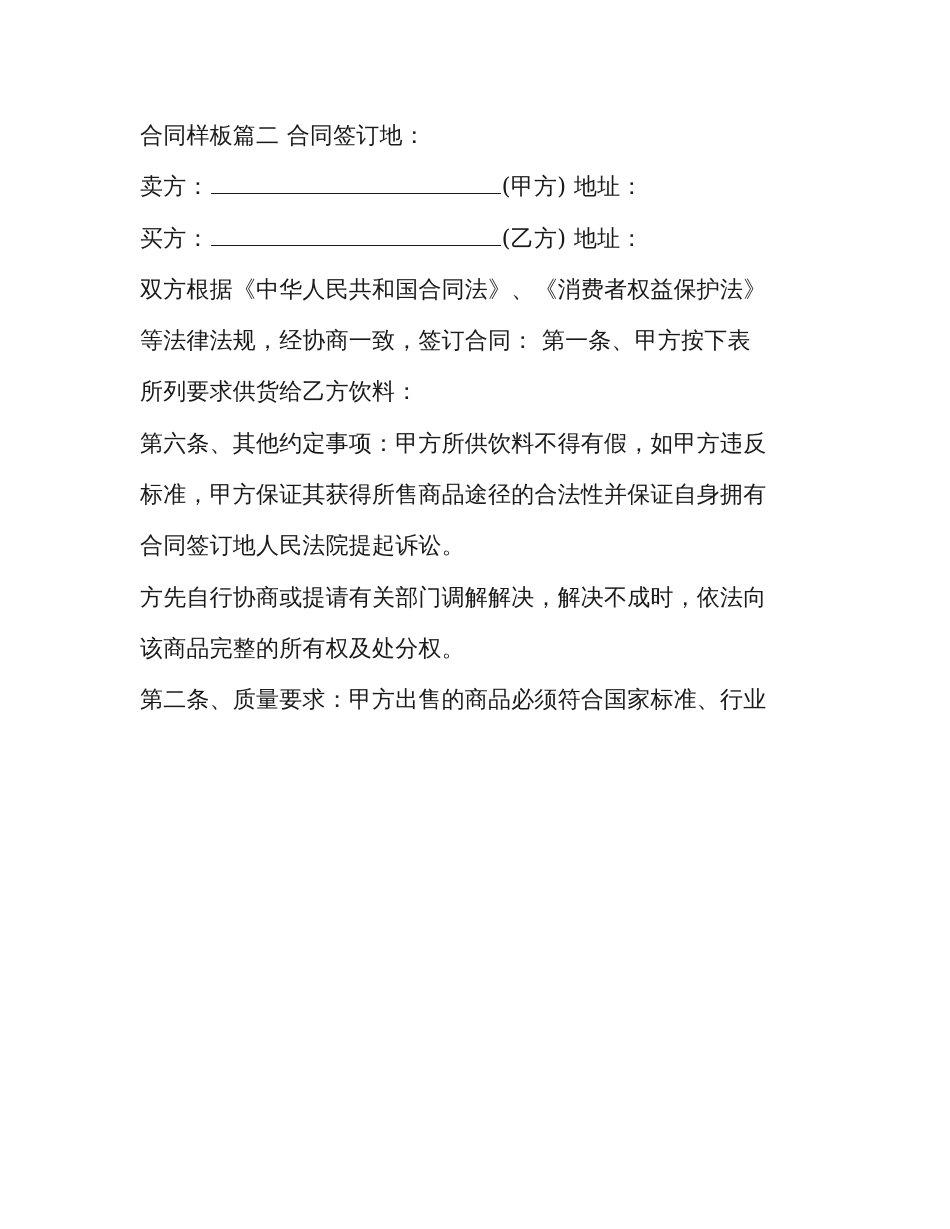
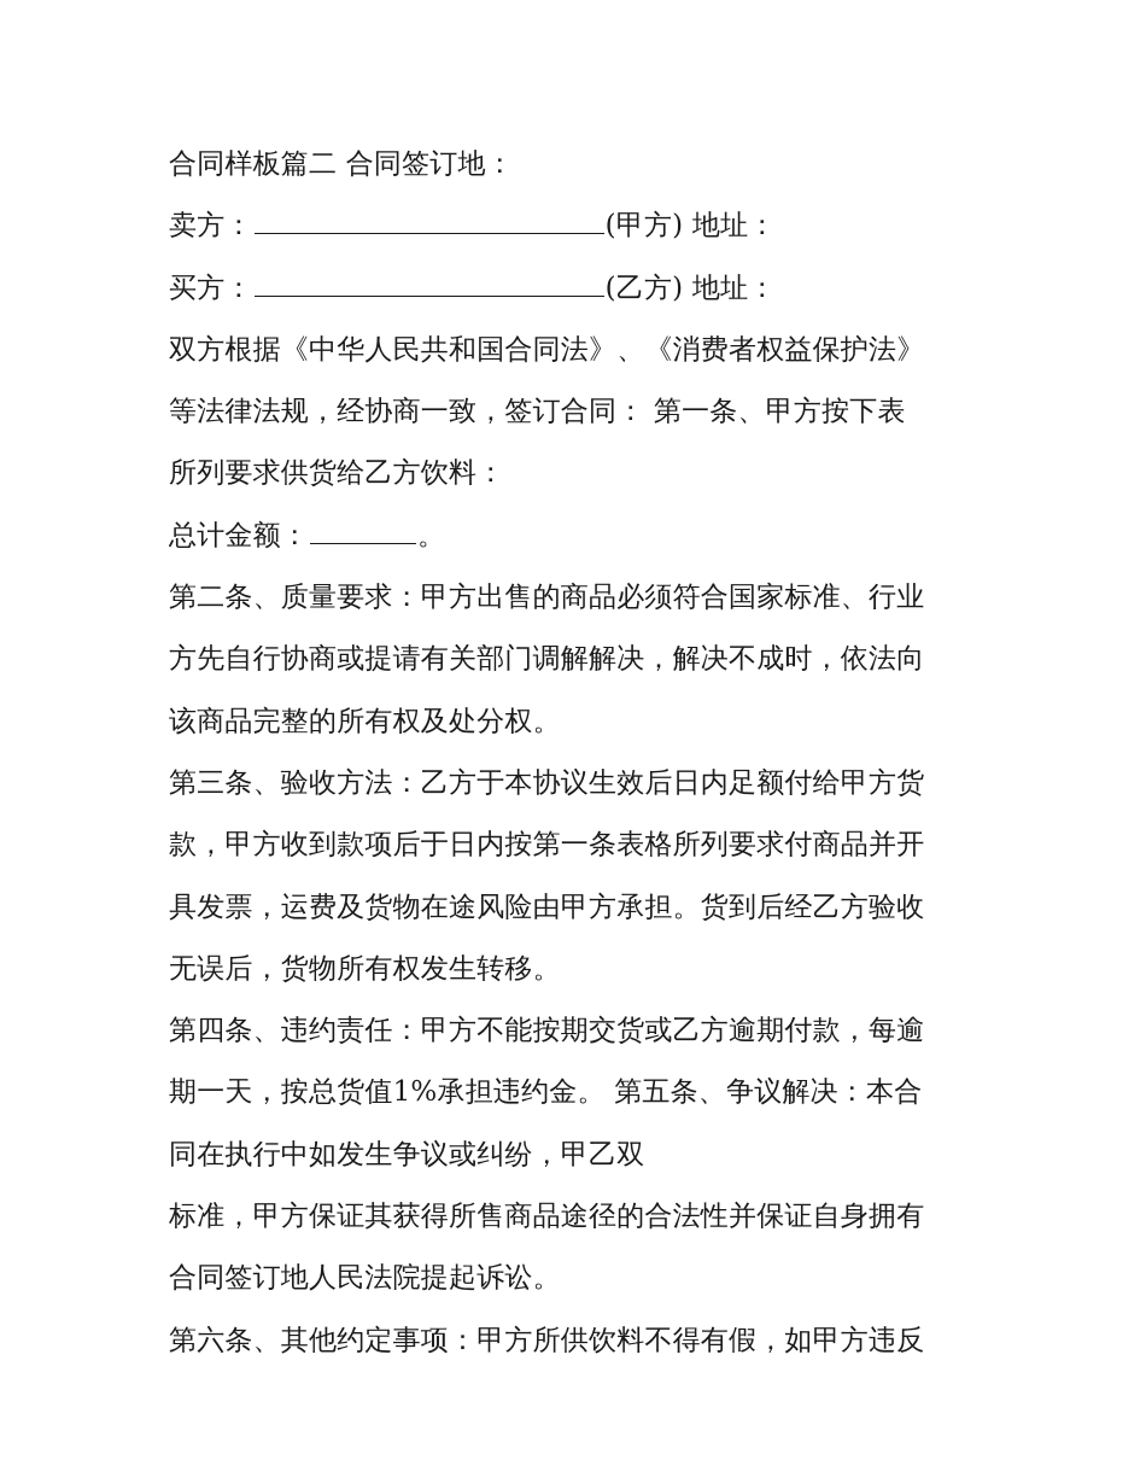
  合同样板篇二 合同签订地：
  卖方： (甲方) 地址：
  买方： (乙方) 地址：
  双方根据《中华人民共和国合同法》、《消费者权益保护法》
  等法律法规，经协商一致，签订合同： 第一条、甲方按下表
  所列要求供货给乙方饮料：
+ 总计金额： 。
- 第六条、其他约定事项：甲方所供饮料不得有假，如甲方违反
+ 第二条、质量要求：甲方出售的商品必须符合国家标准、行业
- 标准，甲方保证其获得所售商品途径的合法性并保证自身拥有
+ 方先自行协商或提请有关部门调解解决，解决不成时，依法向
- 合同签订地人民法院提起诉讼。
+ 该商品完整的所有权及处分权。
+ 第三条、验收方法：乙方于本协议生效后日内足额付给甲方货
+ 款，甲方收到款项后于日内按第一条表格所列要求付商品并开
+ 具发票，运费及货物在途风险由甲方承担。货到后经乙方验收
+ 无误后，货物所有权发生转移。
+ 第四条、违约责任：甲方不能按期交货或乙方逾期付款，每逾
+ 期一天，按总货值1%承担违约金。 第五条、争议解决：本合
+ 同在执行中如发生争议或纠纷，甲乙双
- 方先自行协商或提请有关部门调解解决，解决不成时，依法向
+ 标准，甲方保证其获得所售商品途径的合法性并保证自身拥有
- 该商品完整的所有权及处分权。
+ 合同签订地人民法院提起诉讼。
- 第二条、质量要求：甲方出售的商品必须符合国家标准、行业
+ 第六条、其他约定事项：甲方所供饮料不得有假，如甲方违反
